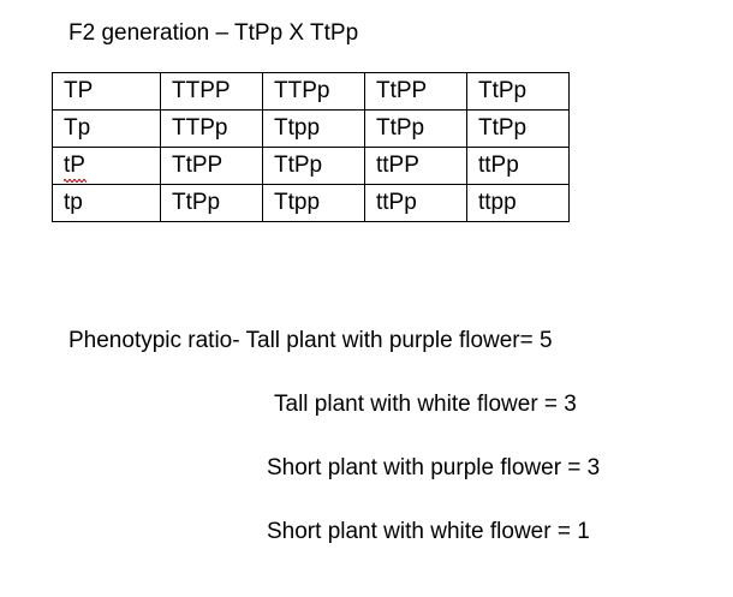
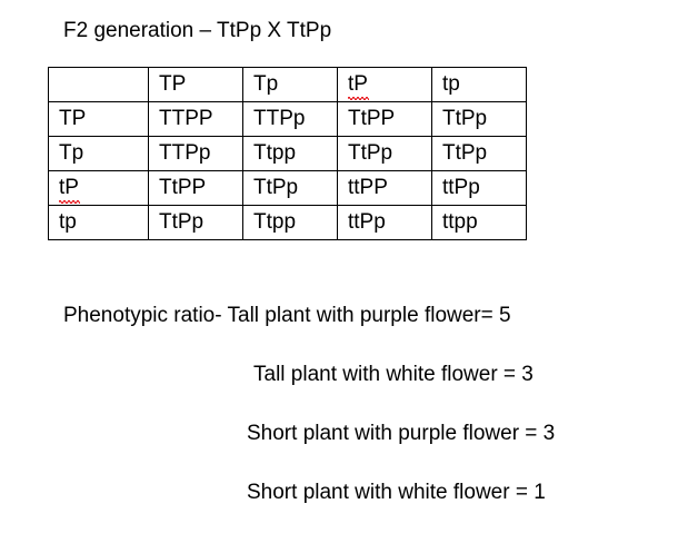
  F2 generation – TtPp X TtPp
+ 	TP	Tp	tP	tp
  TP	TTPP	TTPp	TtPP	TtPp
  Tp	TTPp	Ttpp	TtPp	TtPp
  tP	TtPP	TtPp	ttPP	ttPp
  tp	TtPp	Ttpp	ttPp	ttpp
  Phenotypic ratio- Tall plant with purple flower= 5
  Tall plant with white flower = 3
  Short plant with purple flower = 3
  Short plant with white flower = 1
